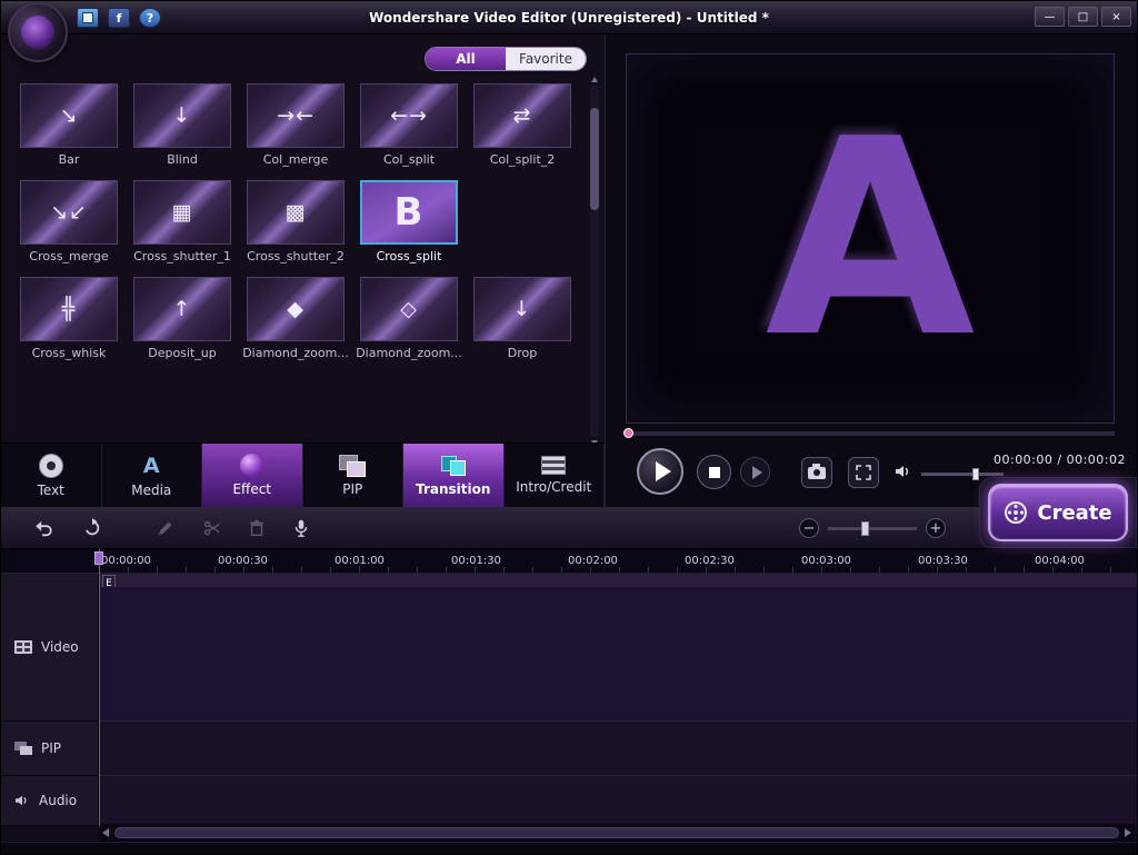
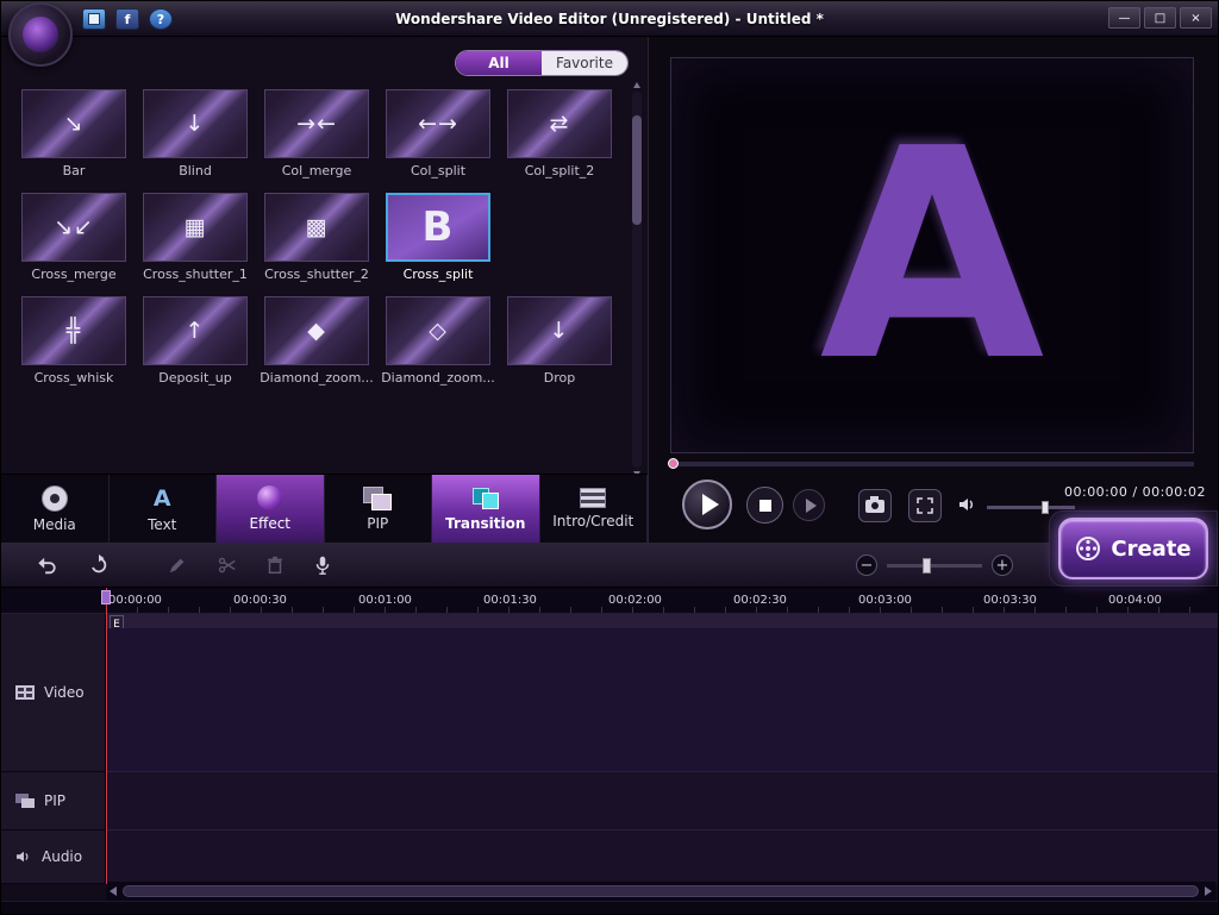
  f
  ?
  Wondershare Video Editor (Unregistered) - Untitled *
  —
  □
  ×
  All
  Favorite
  ↘
  Bar
  ↓
  Blind
  →←
  Col_merge
  ←→
  Col_split
  ⇄
  Col_split_2
  ↘↙
  Cross_merge
  ▦
  Cross_shutter_1
  ▩
  Cross_shutter_2
  B
  Cross_split
  ╬
  Cross_whisk
  ↑
  Deposit_up
  ◆
  Diamond_zoom...
  ◇
  Diamond_zoom...
  ↓
  Drop
- Text
+ Media
  A
- Media
+ Text
  Effect
  PIP
  Transition
  Intro/Credit
  A
  00:00:00 / 00:00:02
  Create
  −
  +
  00:00:00
  00:00:30
  00:01:00
  00:01:30
  00:02:00
  00:02:30
  00:03:00
  00:03:30
  00:04:00
  E
  Video
  PIP
  Audio
